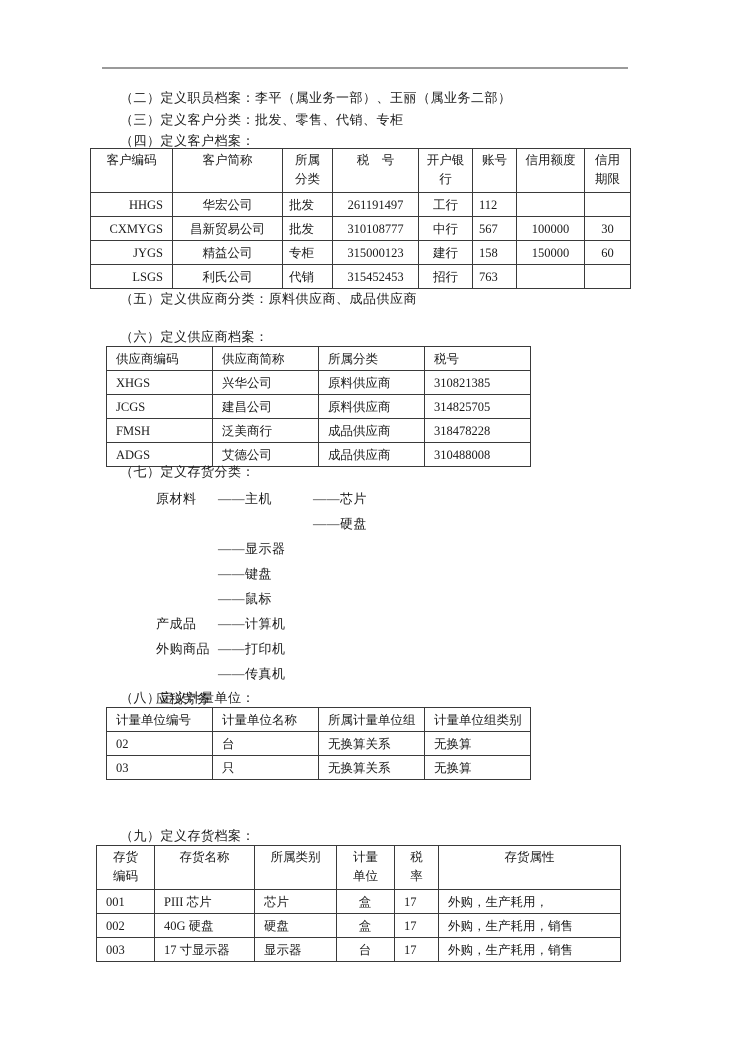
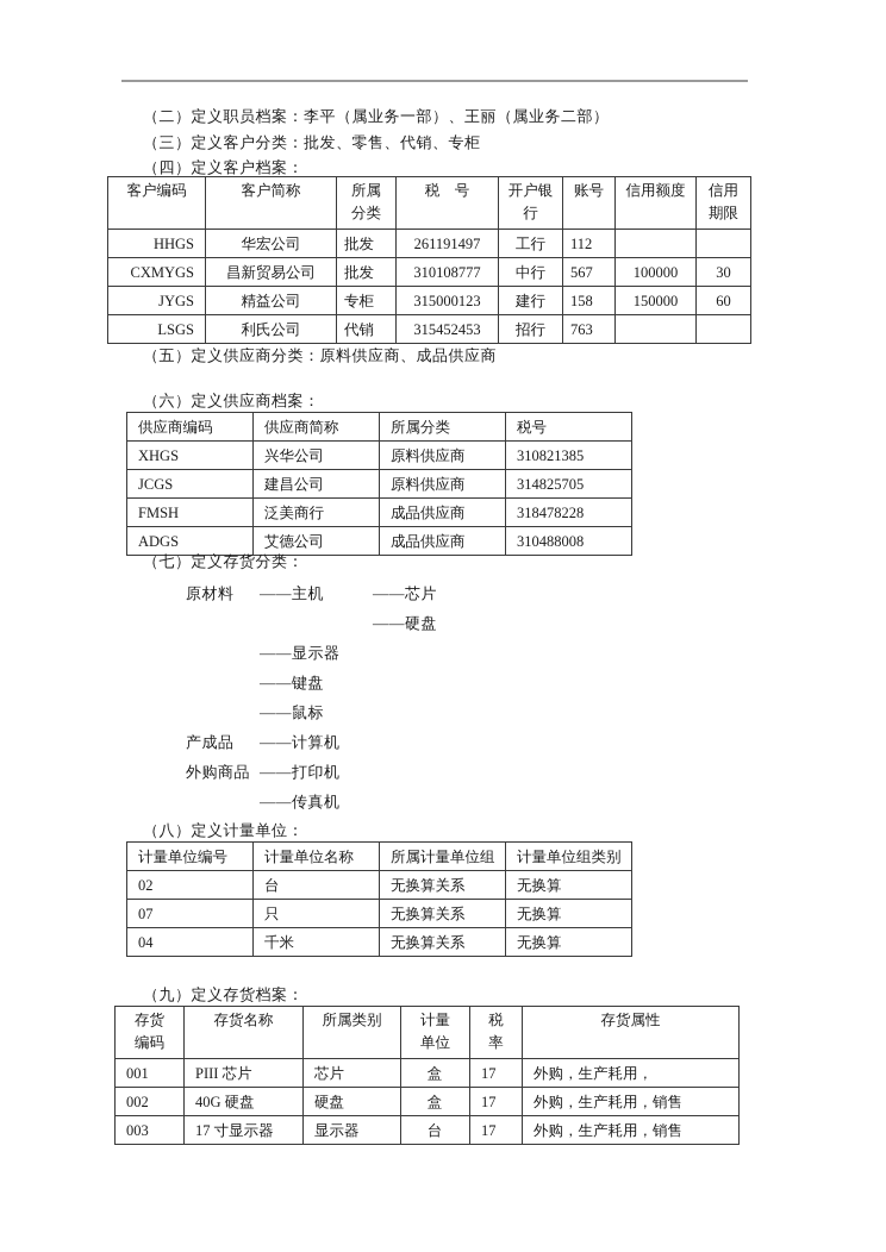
  （二）定义职员档案：李平（属业务一部）、王丽（属业务二部）
  （三）定义客户分类：批发、零售、代销、专柜
  （四）定义客户档案：
  客户编码	客户简称	所属 分类	税 号	开户银 行	账号	信用额度	信用 期限
  HHGS	华宏公司	批发	261191497	工行	112
  CXMYGS	昌新贸易公司	批发	310108777	中行	567	100000	30
  JYGS	精益公司	专柜	315000123	建行	158	150000	60
  LSGS	利氏公司	代销	315452453	招行	763
  （五）定义供应商分类：原料供应商、成品供应商
  （六）定义供应商档案：
  供应商编码	供应商简称	所属分类	税号
  XHGS	兴华公司	原料供应商	310821385
  JCGS	建昌公司	原料供应商	314825705
  FMSH	泛美商行	成品供应商	318478228
  ADGS	艾德公司	成品供应商	310488008
  （七）定义存货分类：
  原材料	——主机	——芯片
  		——硬盘
  	——显示器
  	——键盘
  	——鼠标
  产成品	——计算机
  外购商品	——打印机
  	——传真机
- 应税劳务
  （八）定义计量单位：
  计量单位编号	计量单位名称	所属计量单位组	计量单位组类别
  02	台	无换算关系	无换算
- 03	只	无换算关系	无换算
+ 07	只	无换算关系	无换算
+ 04	千米	无换算关系	无换算
  （九）定义存货档案：
  存货 编码	存货名称	所属类别	计量 单位	税 率	存货属性
  001	PIII 芯片	芯片	盒	17	外购，生产耗用，
  002	40G 硬盘	硬盘	盒	17	外购，生产耗用，销售
  003	17 寸显示器	显示器	台	17	外购，生产耗用，销售
